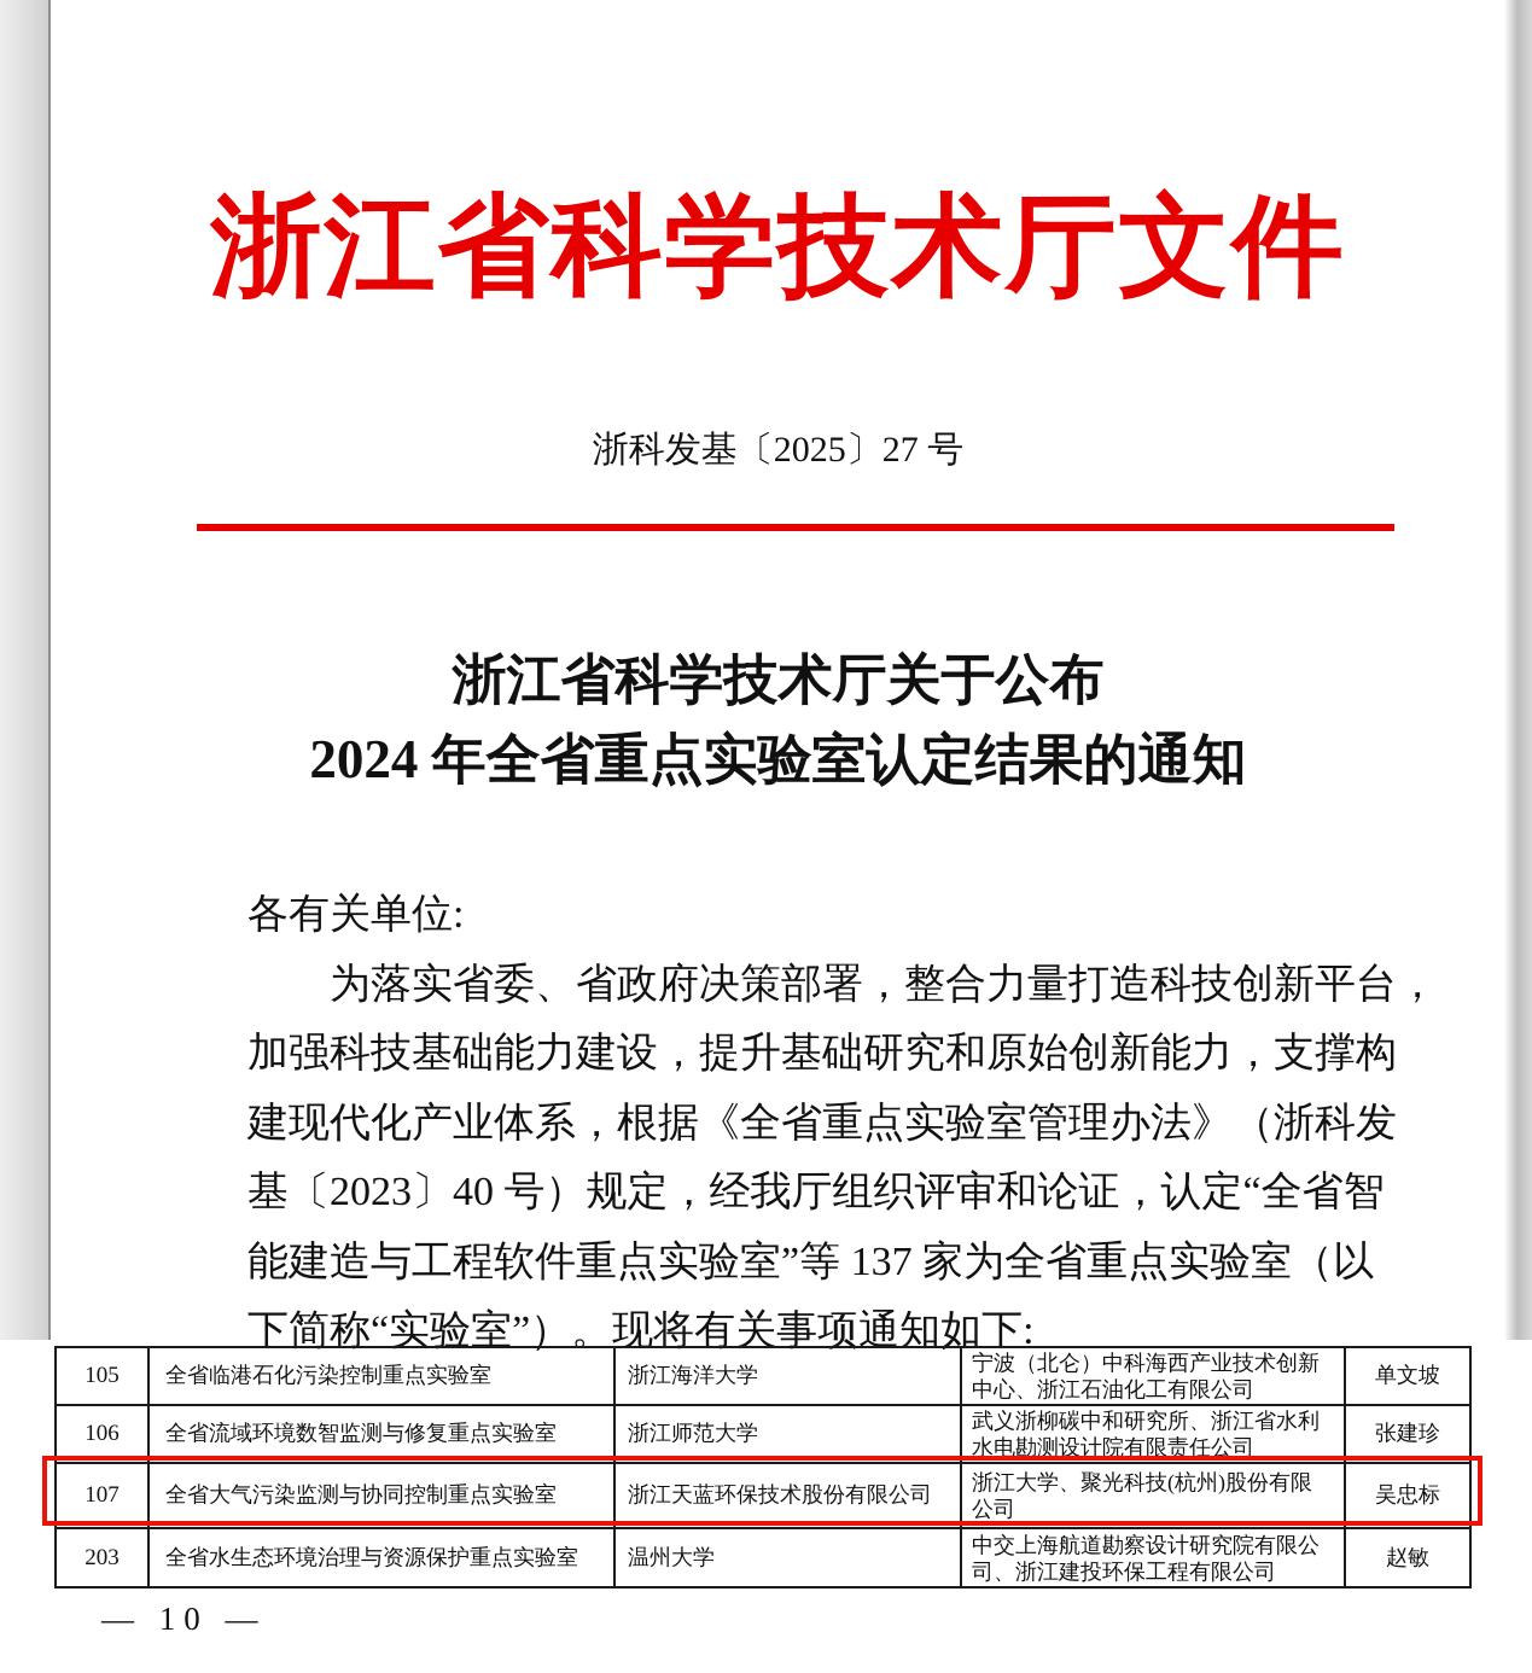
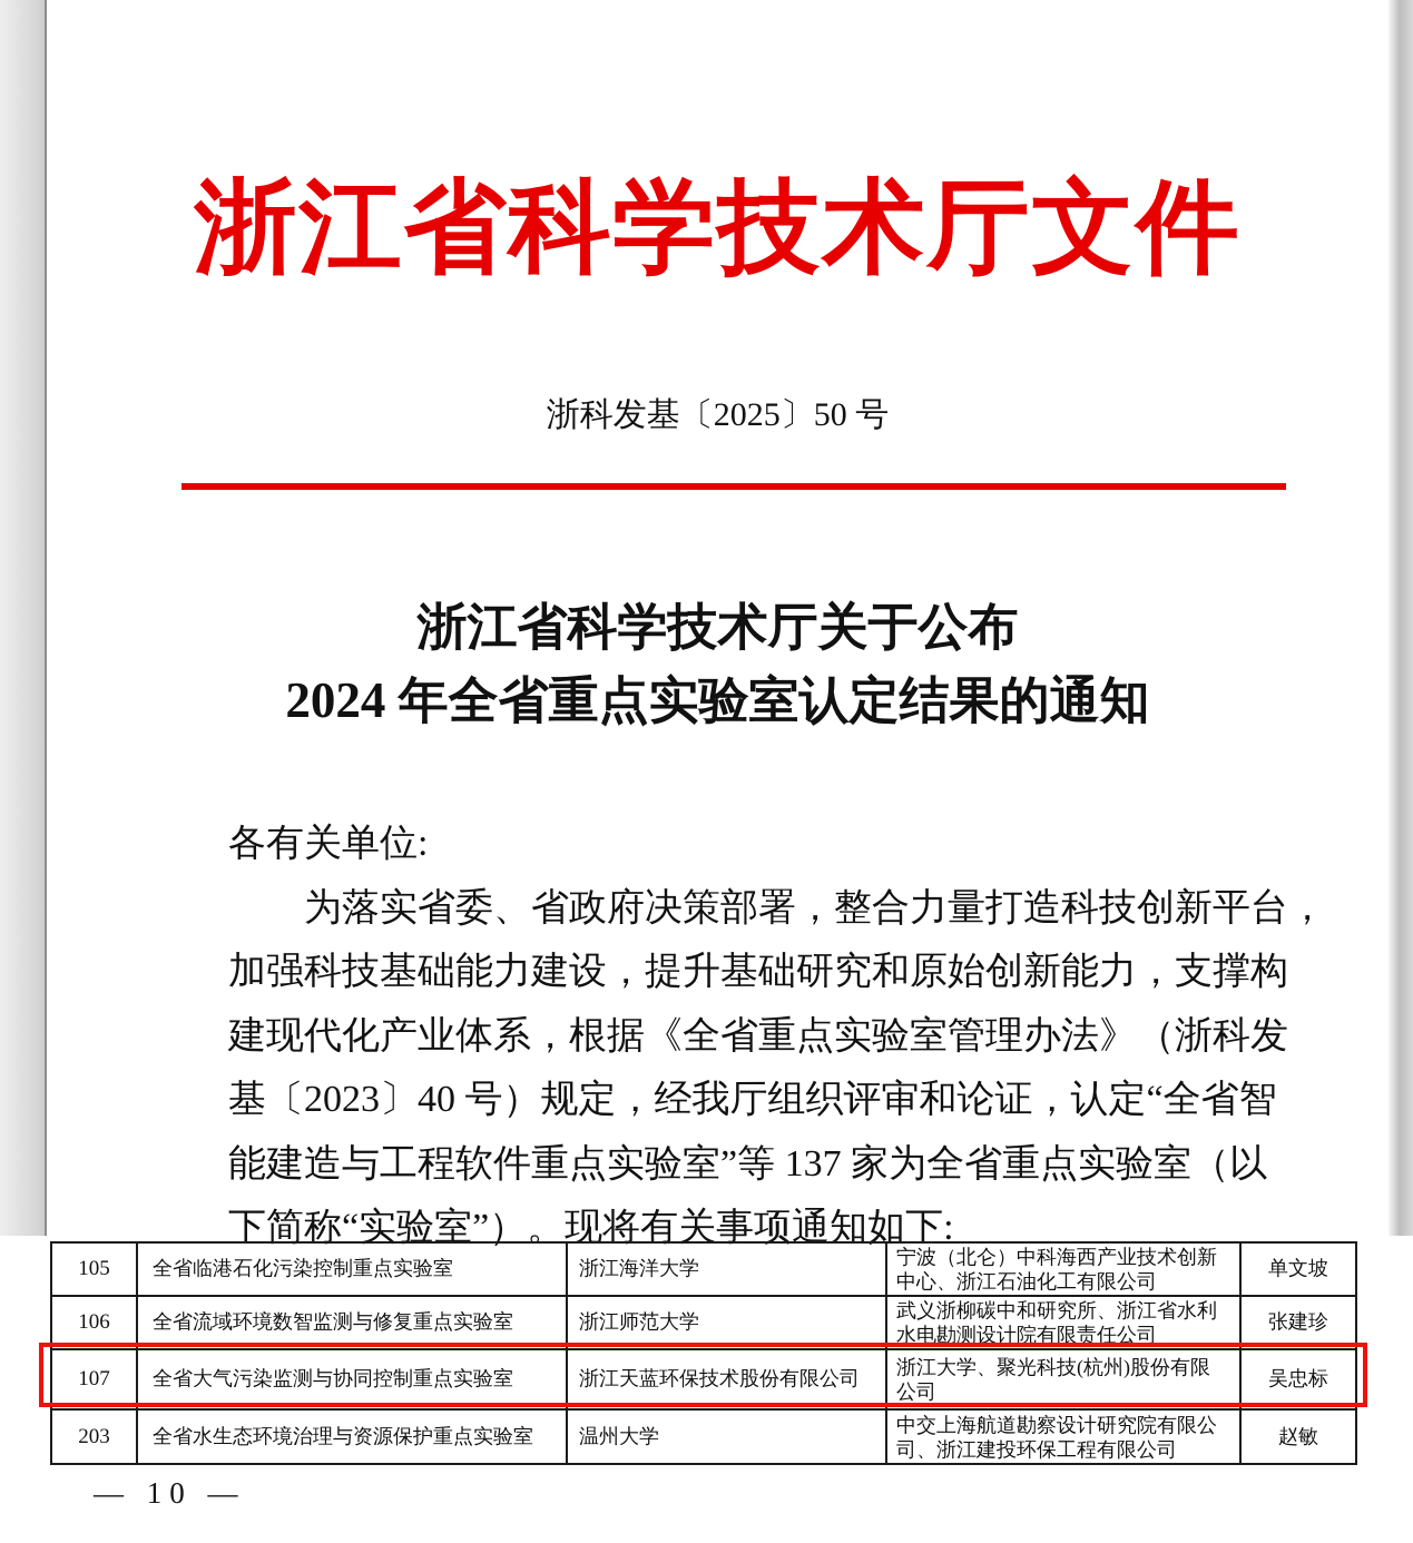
  浙江省科学技术厅文件
- 浙科发基〔2025〕27 号
+ 浙科发基〔2025〕50 号
  浙江省科学技术厅关于公布
  2024 年全省重点实验室认定结果的通知
  各有关单位:
  为落实省委、省政府决策部署，整合力量打造科技创新平台，
  加强科技基础能力建设，提升基础研究和原始创新能力，支撑构
  建现代化产业体系，根据《全省重点实验室管理办法》（浙科发
  基〔2023〕40 号）规定，经我厅组织评审和论证，认定“全省智
  能建造与工程软件重点实验室”等 137 家为全省重点实验室（以
  下简称“实验室”）。现将有关事项通知如下:
  105	全省临港石化污染控制重点实验室	浙江海洋大学	宁波（北仑）中科海西产业技术创新中心、浙江石油化工有限公司	单文坡
  106	全省流域环境数智监测与修复重点实验室	浙江师范大学	武义浙柳碳中和研究所、浙江省水利水电勘测设计院有限责任公司	张建珍
  107	全省大气污染监测与协同控制重点实验室	浙江天蓝环保技术股份有限公司	浙江大学、聚光科技(杭州)股份有限公司	吴忠标
  203	全省水生态环境治理与资源保护重点实验室	温州大学	中交上海航道勘察设计研究院有限公司、浙江建投环保工程有限公司	赵敏
  — 10 —
